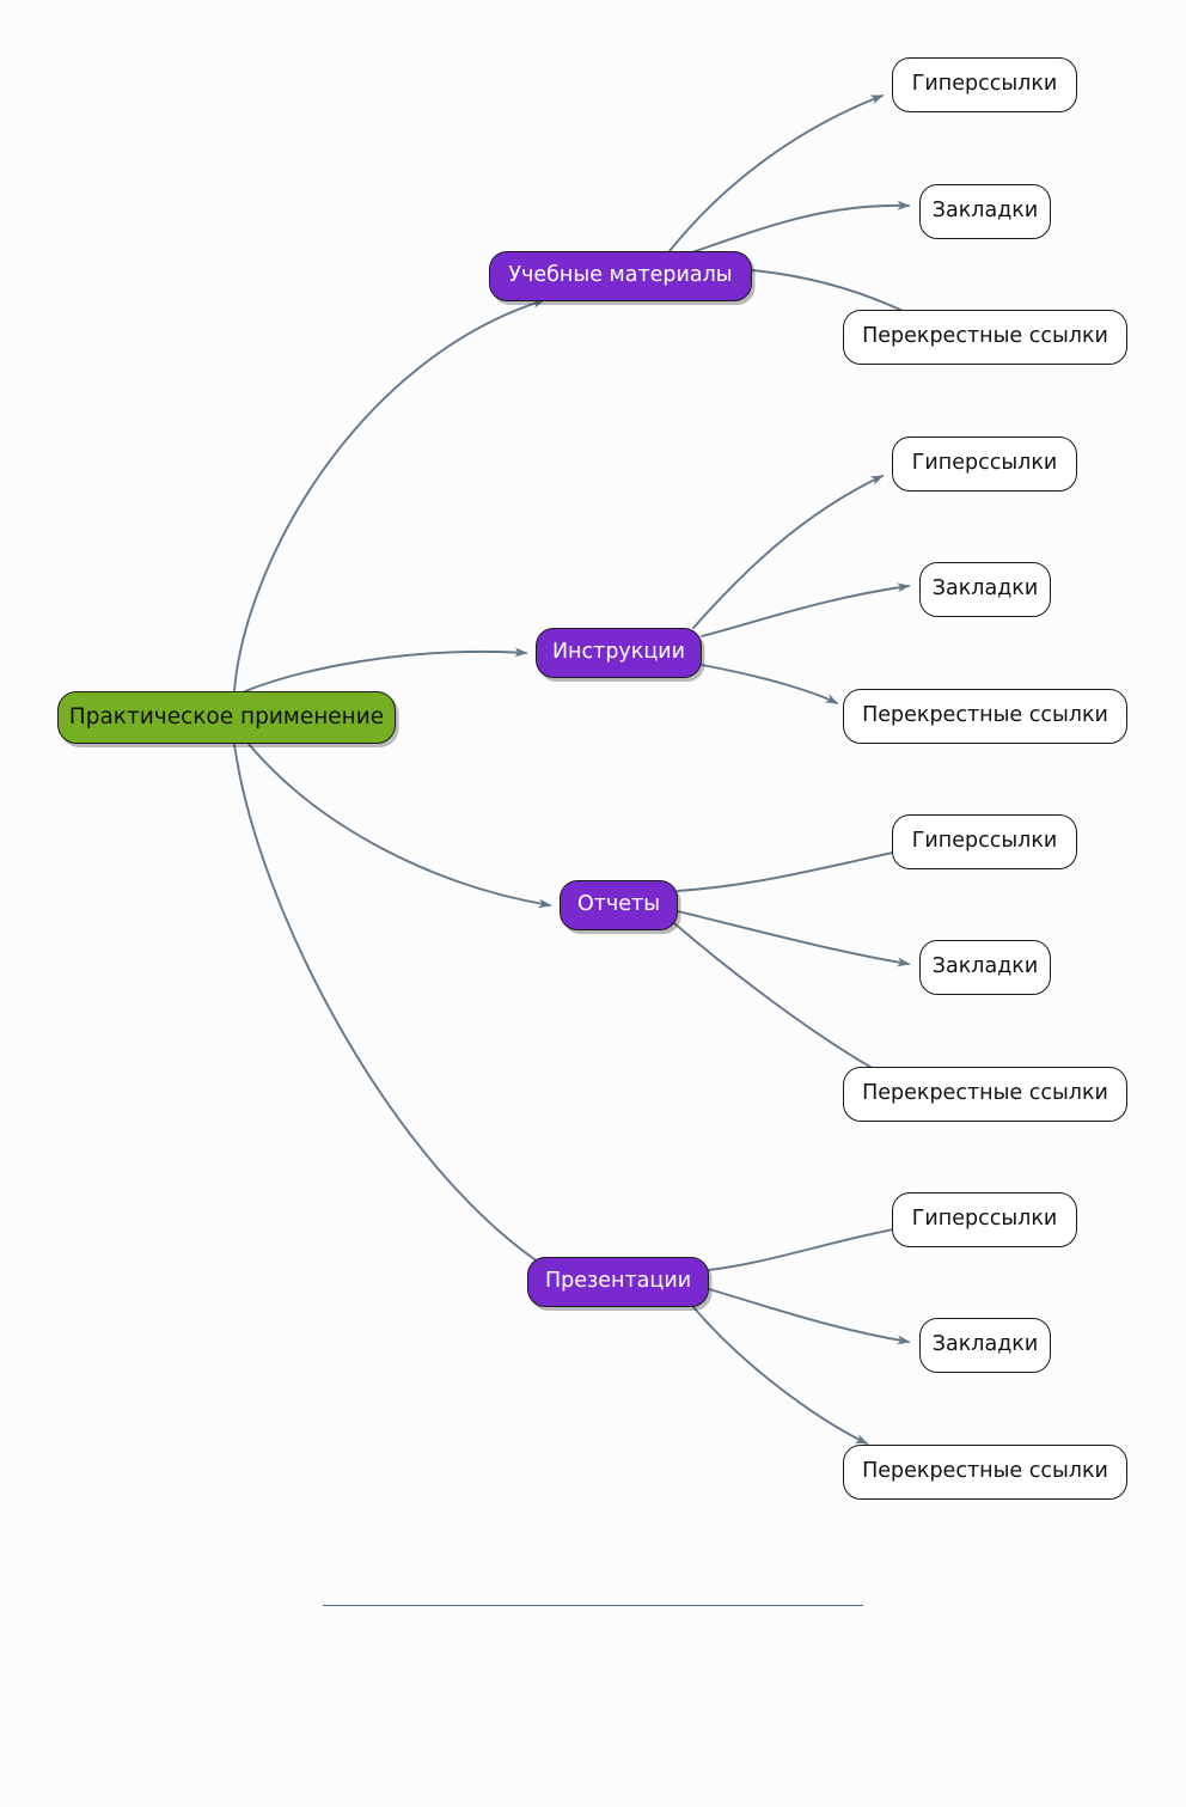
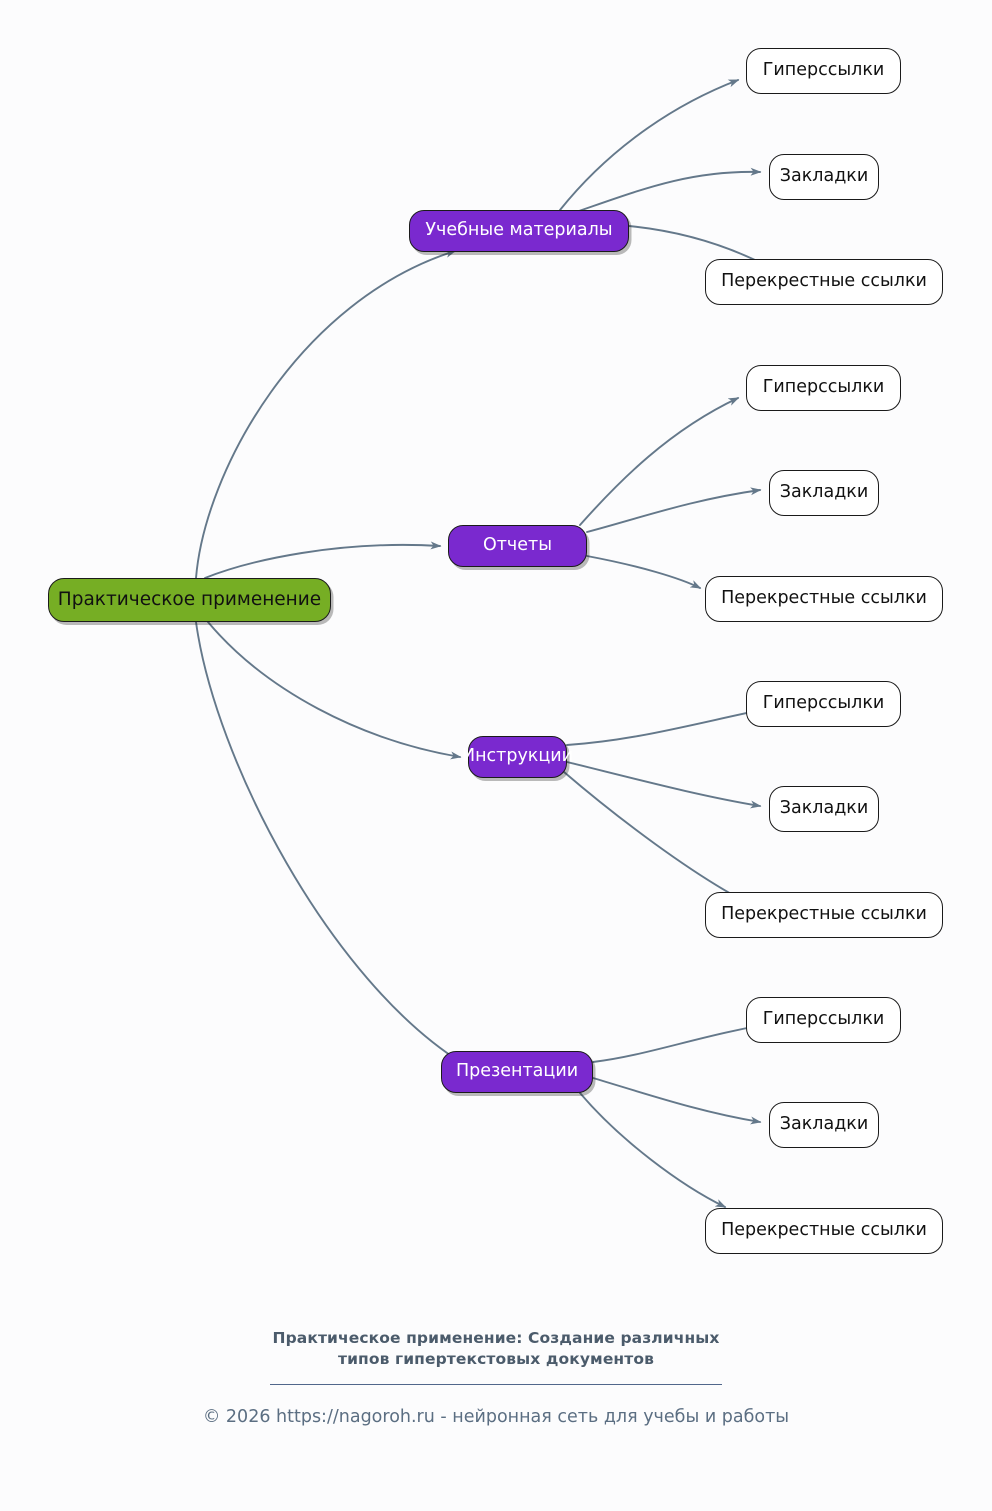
  Практическое применение
  Учебные материалы
  Гиперссылки
  Закладки
  Перекрестные ссылки
- Инструкции
+ Отчеты
  Гиперссылки
  Закладки
  Перекрестные ссылки
- Отчеты
+ Инструкции
  Гиперссылки
  Закладки
  Перекрестные ссылки
  Презентации
  Гиперссылки
  Закладки
  Перекрестные ссылки
+ Практическое применение: Создание различных
+ типов гипертекстовых документов
+ © 2026 https://nagoroh.ru - нейронная сеть для учебы и работы
